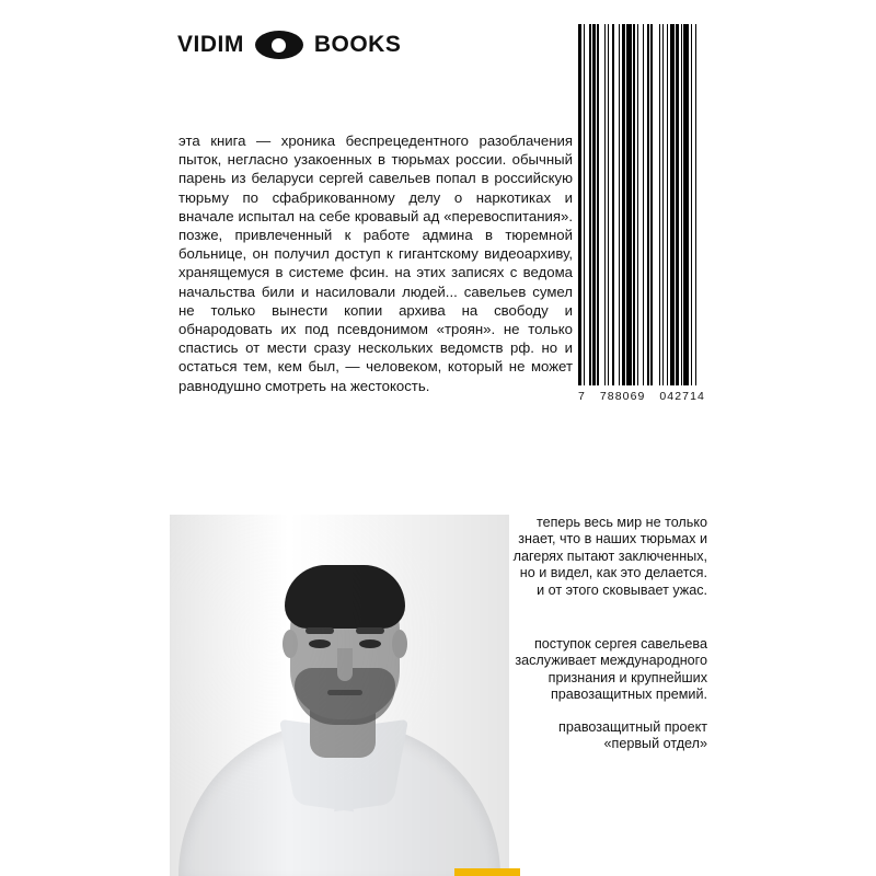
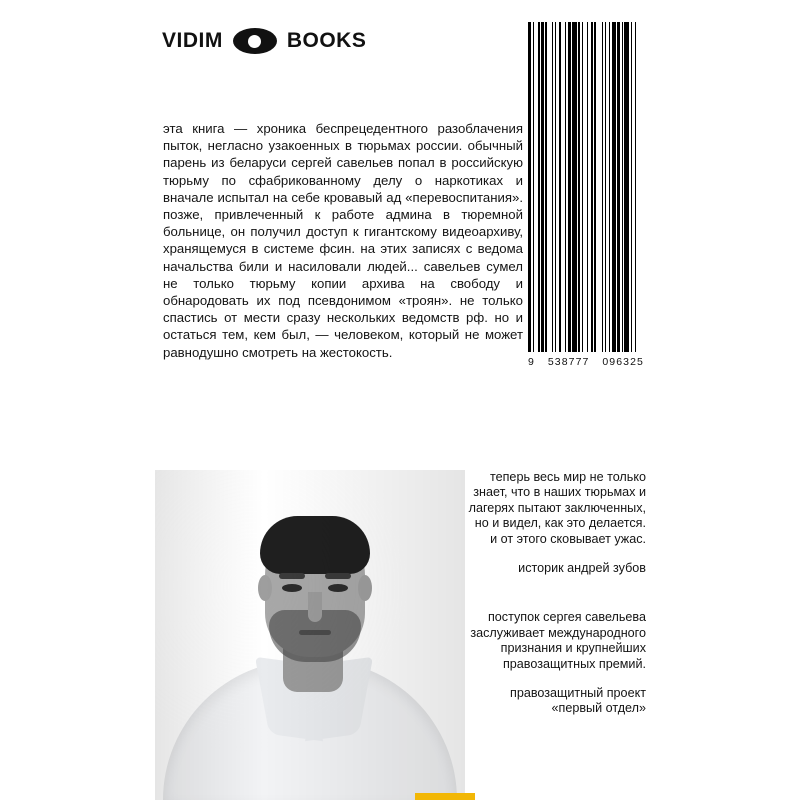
  VIDIM
  BOOKS
- эта книга — хроника беспрецедентного разоблачения пыток, негласно узакоенных в тюрьмах россии. обычный парень из беларуси сергей савельев попал в российскую тюрьму по сфабрикованному делу о наркотиках и вначале испытал на себе кровавый ад «перевоспитания». позже, привлеченный к работе админа в тюремной больнице, он получил доступ к гигантскому видеоархиву, хранящемуся в системе фсин. на этих записях с ведома начальства били и насиловали людей... савельев сумел не только вынести копии архива на свободу и обнародовать их под псевдонимом «троян». не только спастись от мести сразу нескольких ведомств рф. но и остаться тем, кем был, — человеком, который не может равнодушно смотреть на жестокость.
+ эта книга — хроника беспрецедентного разоблачения пыток, негласно узакоенных в тюрьмах россии. обычный парень из беларуси сергей савельев попал в российскую тюрьму по сфабрикованному делу о наркотиках и вначале испытал на себе кровавый ад «перевоспитания». позже, привлеченный к работе админа в тюремной больнице, он получил доступ к гигантскому видеоархиву, хранящемуся в системе фсин. на этих записях с ведома начальства били и насиловали людей... савельев сумел не только тюрьму копии архива на свободу и обнародовать их под псевдонимом «троян». не только спастись от мести сразу нескольких ведомств рф. но и остаться тем, кем был, — человеком, который не может равнодушно смотреть на жестокость.
- 7
+ 9
- 788069
+ 538777
- 042714
+ 096325
  теперь весь мир не только знает, что в наших тюрьмах и лагерях пытают заключенных, но и видел, как это делается. и от этого сковывает ужас.
+ историк андрей зубов
  поступок сергея савельева заслуживает международного признания и крупнейших правозащитных премий.
  правозащитный проект «первый отдел»
